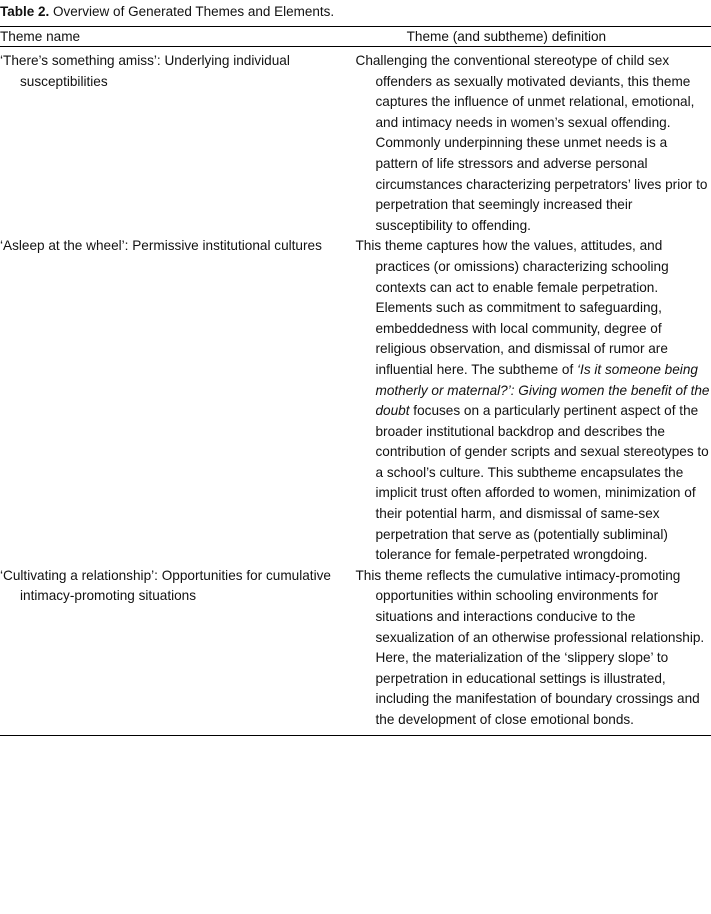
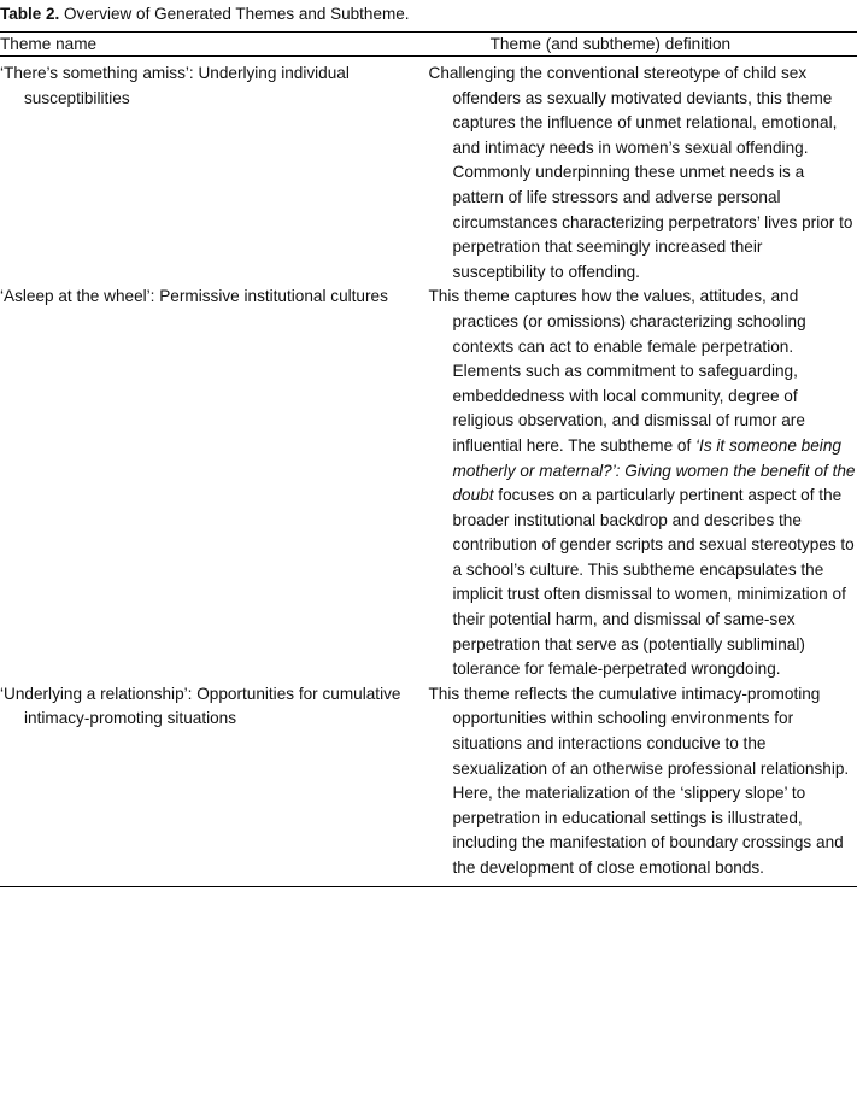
- Table 2. Overview of Generated Themes and Elements.
+ Table 2. Overview of Generated Themes and Subtheme.
  Theme name	Theme (and subtheme) definition
  ‘There’s something amiss’: Underlying individual susceptibilities	Challenging the conventional stereotype of child sex offenders as sexually motivated deviants, this theme captures the influence of unmet relational, emotional, and intimacy needs in women’s sexual offending. Commonly underpinning these unmet needs is a pattern of life stressors and adverse personal circumstances characterizing perpetrators’ lives prior to perpetration that seemingly increased their susceptibility to offending.
- ‘Asleep at the wheel’: Permissive institutional cultures	This theme captures how the values, attitudes, and practices (or omissions) characterizing schooling contexts can act to enable female perpetration. Elements such as commitment to safeguarding, embeddedness with local community, degree of religious observation, and dismissal of rumor are influential here. The subtheme of ‘Is it someone being motherly or maternal?’: Giving women the benefit of the doubt focuses on a particularly pertinent aspect of the broader institutional backdrop and describes the contribution of gender scripts and sexual stereotypes to a school’s culture. This subtheme encapsulates the implicit trust often afforded to women, minimization of their potential harm, and dismissal of same-sex perpetration that serve as (potentially subliminal) tolerance for female-perpetrated wrongdoing.
+ ‘Asleep at the wheel’: Permissive institutional cultures	This theme captures how the values, attitudes, and practices (or omissions) characterizing schooling contexts can act to enable female perpetration. Elements such as commitment to safeguarding, embeddedness with local community, degree of religious observation, and dismissal of rumor are influential here. The subtheme of ‘Is it someone being motherly or maternal?’: Giving women the benefit of the doubt focuses on a particularly pertinent aspect of the broader institutional backdrop and describes the contribution of gender scripts and sexual stereotypes to a school’s culture. This subtheme encapsulates the implicit trust often dismissal to women, minimization of their potential harm, and dismissal of same-sex perpetration that serve as (potentially subliminal) tolerance for female-perpetrated wrongdoing.
- ‘Cultivating a relationship’: Opportunities for cumulative intimacy-promoting situations	This theme reflects the cumulative intimacy-promoting opportunities within schooling environments for situations and interactions conducive to the sexualization of an otherwise professional relationship. Here, the materialization of the ‘slippery slope’ to perpetration in educational settings is illustrated, including the manifestation of boundary crossings and the development of close emotional bonds.
+ ‘Underlying a relationship’: Opportunities for cumulative intimacy-promoting situations	This theme reflects the cumulative intimacy-promoting opportunities within schooling environments for situations and interactions conducive to the sexualization of an otherwise professional relationship. Here, the materialization of the ‘slippery slope’ to perpetration in educational settings is illustrated, including the manifestation of boundary crossings and the development of close emotional bonds.
